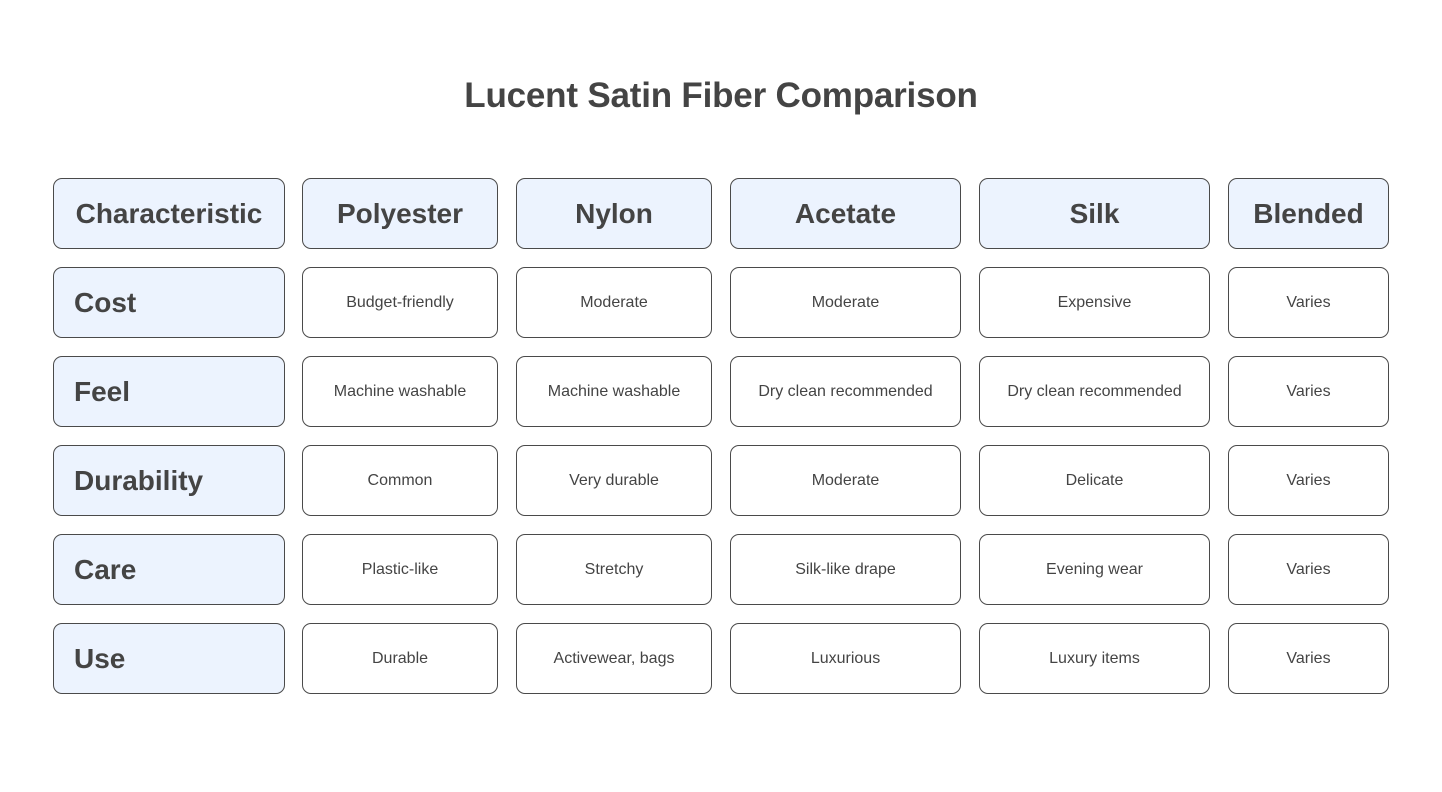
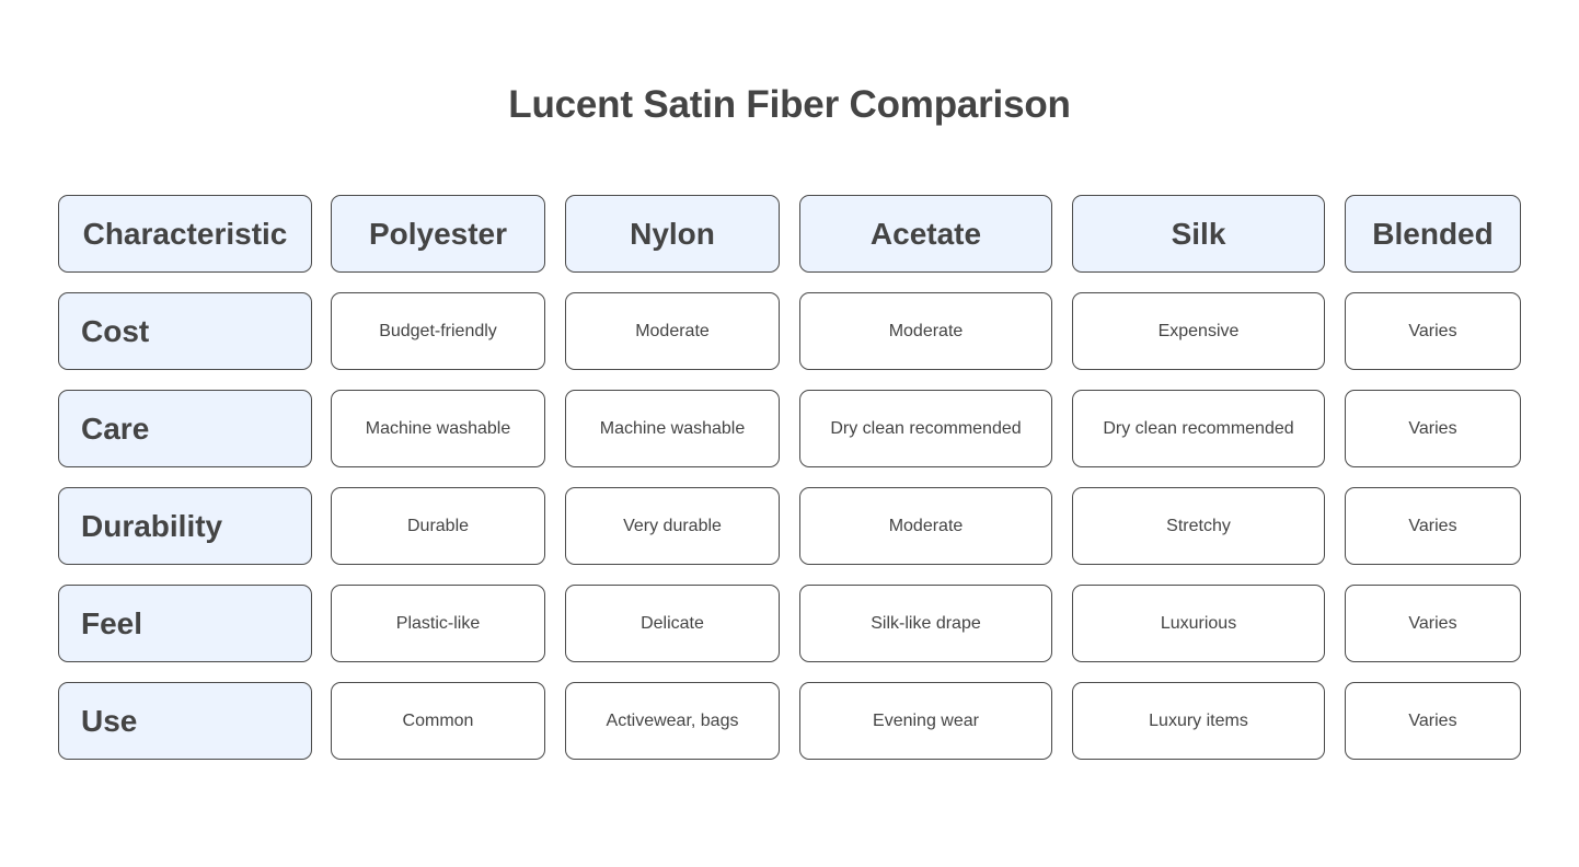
  Lucent Satin Fiber Comparison
  Characteristic
  Polyester
  Nylon
  Acetate
  Silk
  Blended
  Cost
  Budget-friendly
  Moderate
  Moderate
  Expensive
  Varies
- Feel
+ Care
  Machine washable
  Machine washable
  Dry clean recommended
  Dry clean recommended
  Varies
  Durability
- Common
+ Durable
  Very durable
  Moderate
- Delicate
+ Stretchy
  Varies
- Care
+ Feel
  Plastic-like
- Stretchy
+ Delicate
  Silk-like drape
- Evening wear
+ Luxurious
  Varies
  Use
- Durable
+ Common
  Activewear, bags
- Luxurious
+ Evening wear
  Luxury items
  Varies
